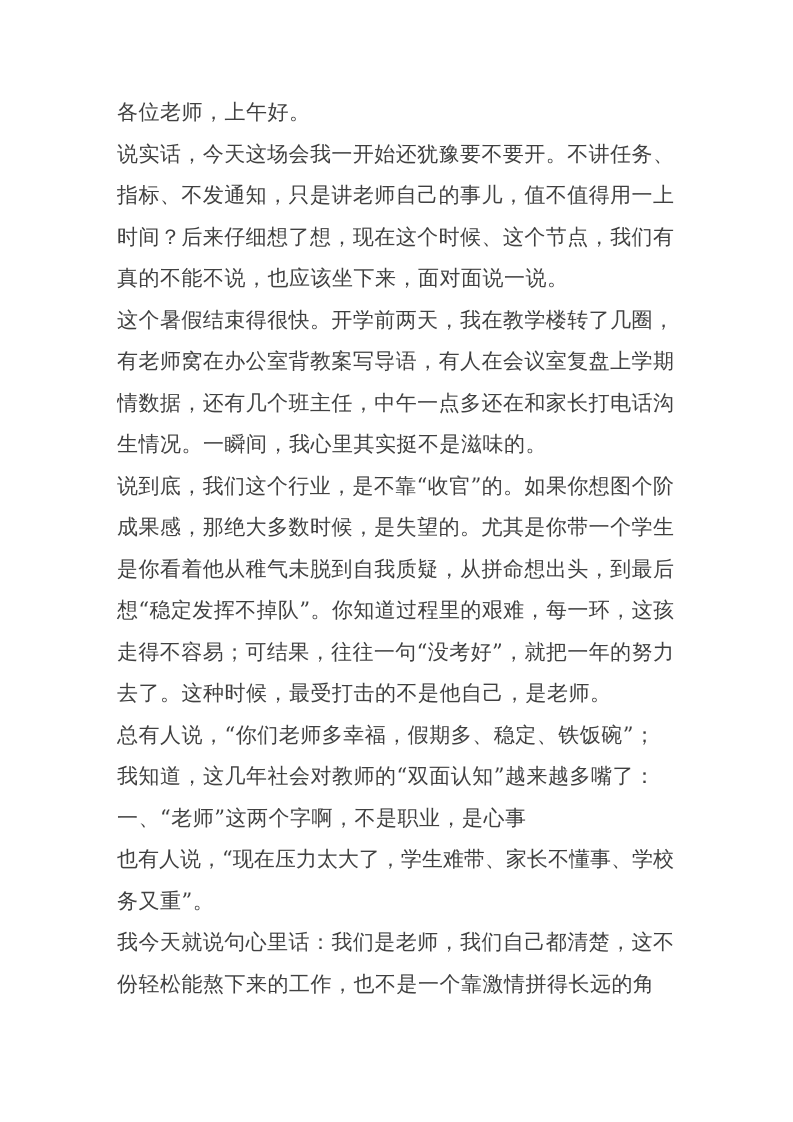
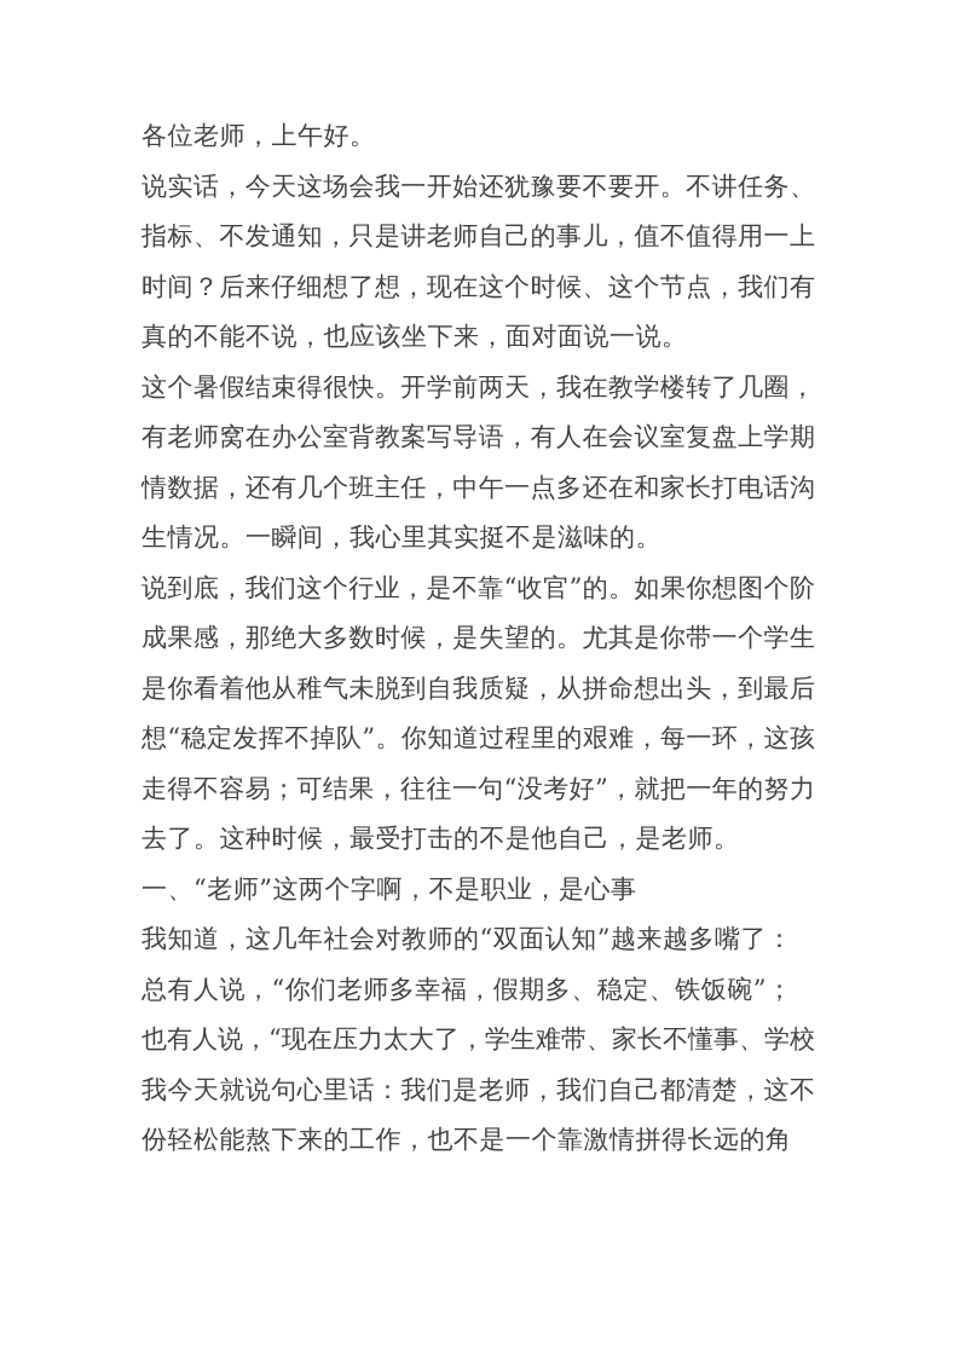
  各位老师，上午好。
  说实话，今天这场会我一开始还犹豫要不要开。不讲任务、
  指标、不发通知，只是讲老师自己的事儿，值不值得用一上
  时间？后来仔细想了想，现在这个时候、这个节点，我们有
  真的不能不说，也应该坐下来，面对面说一说。
  这个暑假结束得很快。开学前两天，我在教学楼转了几圈，
  有老师窝在办公室背教案写导语，有人在会议室复盘上学期
  情数据，还有几个班主任，中午一点多还在和家长打电话沟
  生情况。一瞬间，我心里其实挺不是滋味的。
  说到底，我们这个行业，是不靠“收官”的。如果你想图个阶
  成果感，那绝大多数时候，是失望的。尤其是你带一个学生
  是你看着他从稚气未脱到自我质疑，从拼命想出头，到最后
  想“稳定发挥不掉队”。你知道过程里的艰难，每一环，这孩
  走得不容易；可结果，往往一句“没考好”，就把一年的努力
  去了。这种时候，最受打击的不是他自己，是老师。
- 总有人说，“你们老师多幸福，假期多、稳定、铁饭碗”；
+ 一、“老师”这两个字啊，不是职业，是心事
  我知道，这几年社会对教师的“双面认知”越来越多嘴了：
- 一、“老师”这两个字啊，不是职业，是心事
+ 总有人说，“你们老师多幸福，假期多、稳定、铁饭碗”；
  也有人说，“现在压力太大了，学生难带、家长不懂事、学校
- 务又重”。
  我今天就说句心里话：我们是老师，我们自己都清楚，这不
  份轻松能熬下来的工作，也不是一个靠激情拼得长远的角
